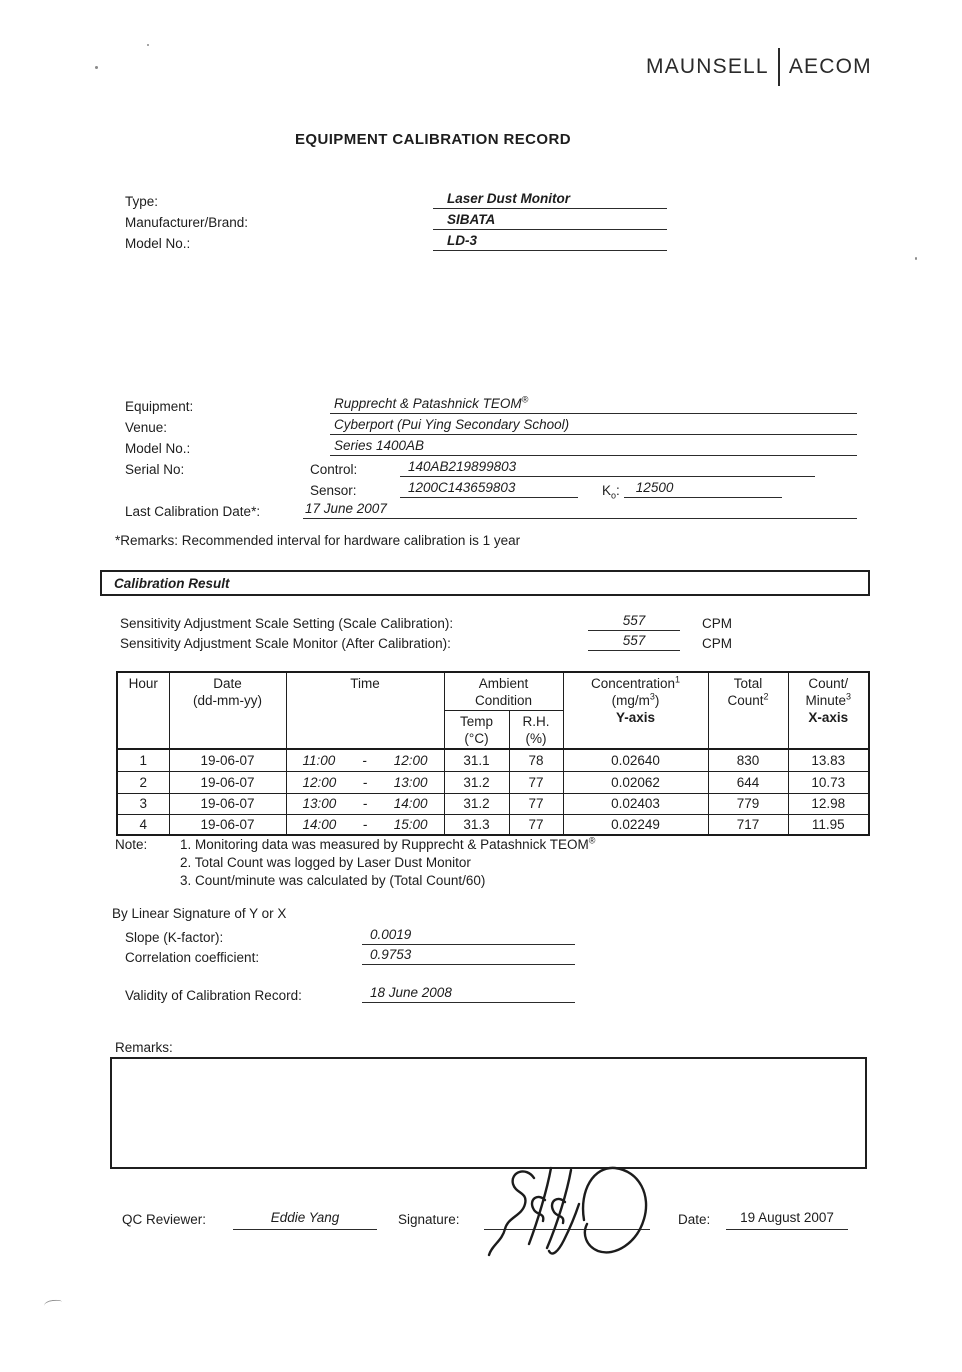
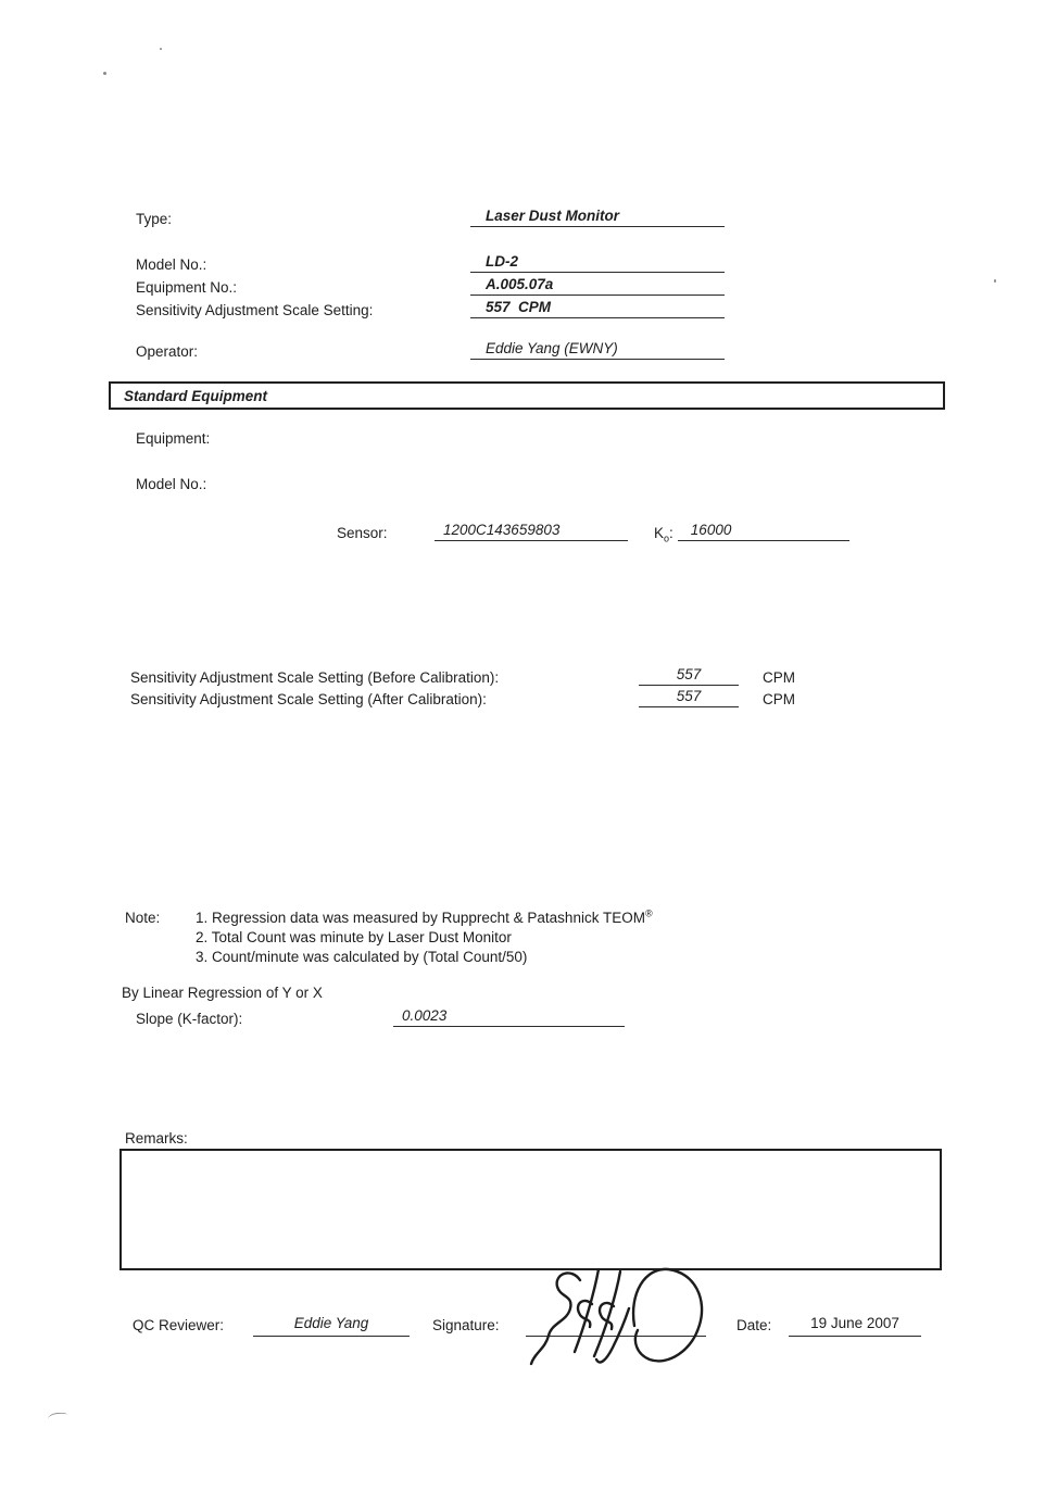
- MAUNSELL
- AECOM
- EQUIPMENT CALIBRATION RECORD
  Type:
  Laser Dust Monitor
- Manufacturer/Brand:
- SIBATA
  Model No.:
- LD-3
+ LD-2
+ Equipment No.:
+ A.005.07a
+ Sensitivity Adjustment Scale Setting:
+ 557 CPM
+ Operator:
+ Eddie Yang (EWNY)
+ Standard Equipment
  Equipment:
- Rupprecht & Patashnick TEOM®
- Venue:
- Cyberport (Pui Ying Secondary School)
  Model No.:
- Series 1400AB
- Serial No:
- Control:
- 140AB219899803
  Sensor:
  1200C143659803
  Ko:
- 12500
+ 16000
- Last Calibration Date*:
- 17 June 2007
- *Remarks: Recommended interval for hardware calibration is 1 year
- Calibration Result
- Sensitivity Adjustment Scale Setting (Scale Calibration):
+ Sensitivity Adjustment Scale Setting (Before Calibration):
  557
  CPM
- Sensitivity Adjustment Scale Monitor (After Calibration):
+ Sensitivity Adjustment Scale Setting (After Calibration):
  557
  CPM
- Hour	Date(dd-mm-yy)	Time	AmbientCondition	Concentration1 (mg/m3) Y-axis	Total Count2	Count/ Minute3 X-axis
- Temp(°C)	R.H.(%)
- 1	19-06-07	11:00 - 12:00	31.1	78	0.02640	830	13.83
- 2	19-06-07	12:00 - 13:00	31.2	77	0.02062	644	10.73
- 3	19-06-07	13:00 - 14:00	31.2	77	0.02403	779	12.98
- 4	19-06-07	14:00 - 15:00	31.3	77	0.02249	717	11.95
  Note:
- 1. Monitoring data was measured by Rupprecht & Patashnick TEOM®
+ 1. Regression data was measured by Rupprecht & Patashnick TEOM®
- 2. Total Count was logged by Laser Dust Monitor
+ 2. Total Count was minute by Laser Dust Monitor
- 3. Count/minute was calculated by (Total Count/60)
+ 3. Count/minute was calculated by (Total Count/50)
- By Linear Signature of Y or X
+ By Linear Regression of Y or X
  Slope (K-factor):
- 0.0019
+ 0.0023
- Correlation coefficient:
- 0.9753
- Validity of Calibration Record:
- 18 June 2008
  Remarks:
  QC Reviewer:
  Eddie Yang
  Signature:
  Date:
- 19 August 2007
+ 19 June 2007
